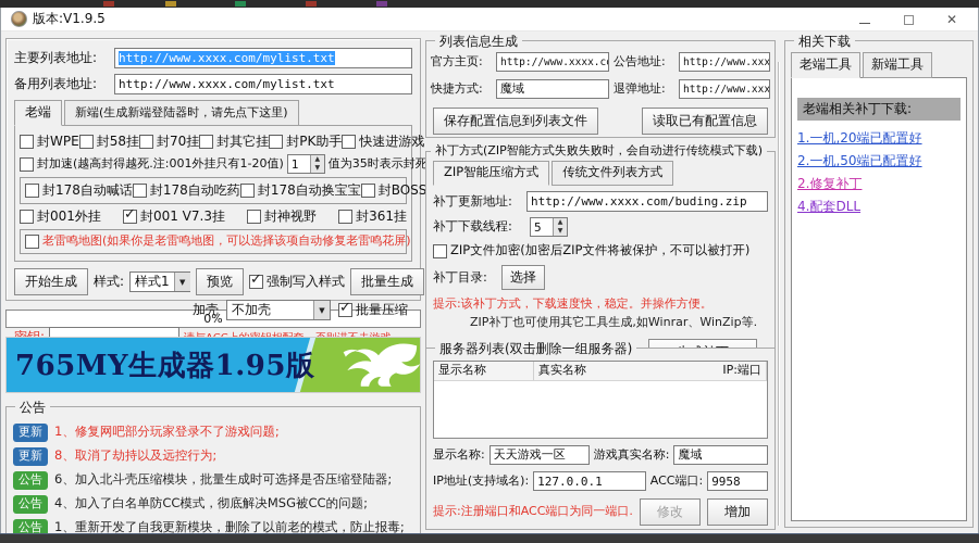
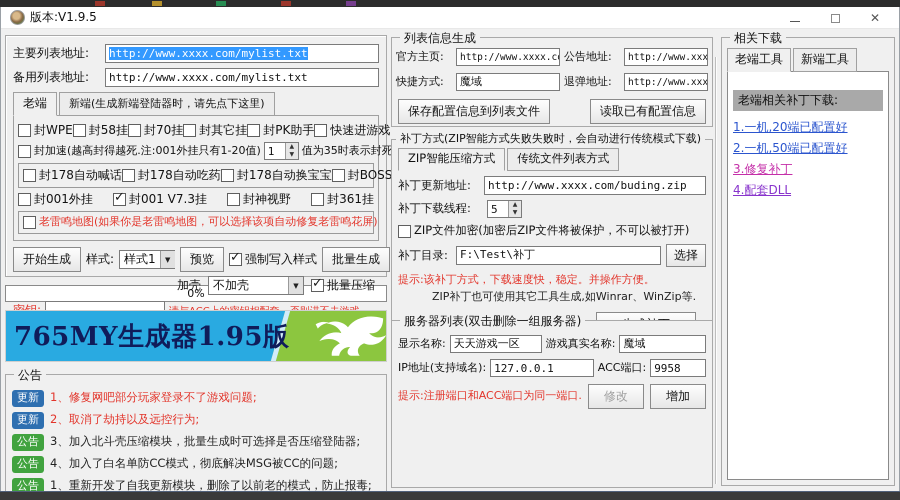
  版本:V1.9.5
  ✕
  主要列表地址:
  http://www.xxxx.com/mylist.txt
  备用列表地址:
  http://www.xxxx.com/mylist.txt
  老端
  新端(生成新端登陆器时，请先点下这里)
  封WPE
  封58挂
  封70挂
  封其它挂
  封PK助手
  快速进游戏
  封加速(越高封得越死.注:001外挂只有1-20值)
  1
  值为35时表示封死
  封178自动喊话
  封178自动吃药
  封178自动换宝宝
  封BOSS
  封001外挂
  封001 V7.3挂
  封神视野
  封361挂
  老雷鸣地图(如果你是老雷鸣地图，可以选择该项自动修复老雷鸣花屏)
  开始生成
  样式:
  样式1
  ▼
  预览
  强制写入样式
  批量生成
  加壳
  不加壳
  ▼
  批量压缩
  0%
  765MY生成器1.95版
  公告
  更新
  1、修复网吧部分玩家登录不了游戏问题;
  更新
- 8、取消了劫持以及远控行为;
+ 2、取消了劫持以及远控行为;
  公告
- 6、加入北斗壳压缩模块，批量生成时可选择是否压缩登陆器;
+ 3、加入北斗壳压缩模块，批量生成时可选择是否压缩登陆器;
  公告
  4、加入了白名单防CC模式，彻底解决MSG被CC的问题;
  公告
  1、重新开发了自我更新模块，删除了以前老的模式，防止报毒;
  列表信息生成
  官方主页:
  http://www.xxxx.c
  公告地址:
  http://www.xxx
  快捷方式:
  魔域
  退弹地址:
  http://www.xxx
  保存配置信息到列表文件
  读取已有配置信息
  补丁方式(ZIP智能方式失败失败时，会自动进行传统模式下载)
  ZIP智能压缩方式
  传统文件列表方式
  补丁更新地址:
  http://www.xxxx.com/buding.zip
  补丁下载线程:
  5
  ZIP文件加密(加密后ZIP文件将被保护，不可以被打开)
  补丁目录:
+ F:\Test\补丁
  选择
  提示:该补丁方式，下载速度快，稳定。并操作方便。
  ZIP补丁也可使用其它工具生成,如Winrar、WinZip等.
  服务器列表(双击删除一组服务器)
- 显示名称
- 真实名称
- IP:端口
  显示名称:
  天天游戏一区
  游戏真实名称:
  魔域
  IP地址(支持域名):
  127.0.0.1
  ACC端口:
  9958
  提示:注册端口和ACC端口为同一端口.
  修改
  增加
  相关下载
  老端工具
  新端工具
  老端相关补丁下载:
  1.一机,20端已配置好
  2.一机,50端已配置好
- 2.修复补丁
+ 3.修复补丁
  4.配套DLL
